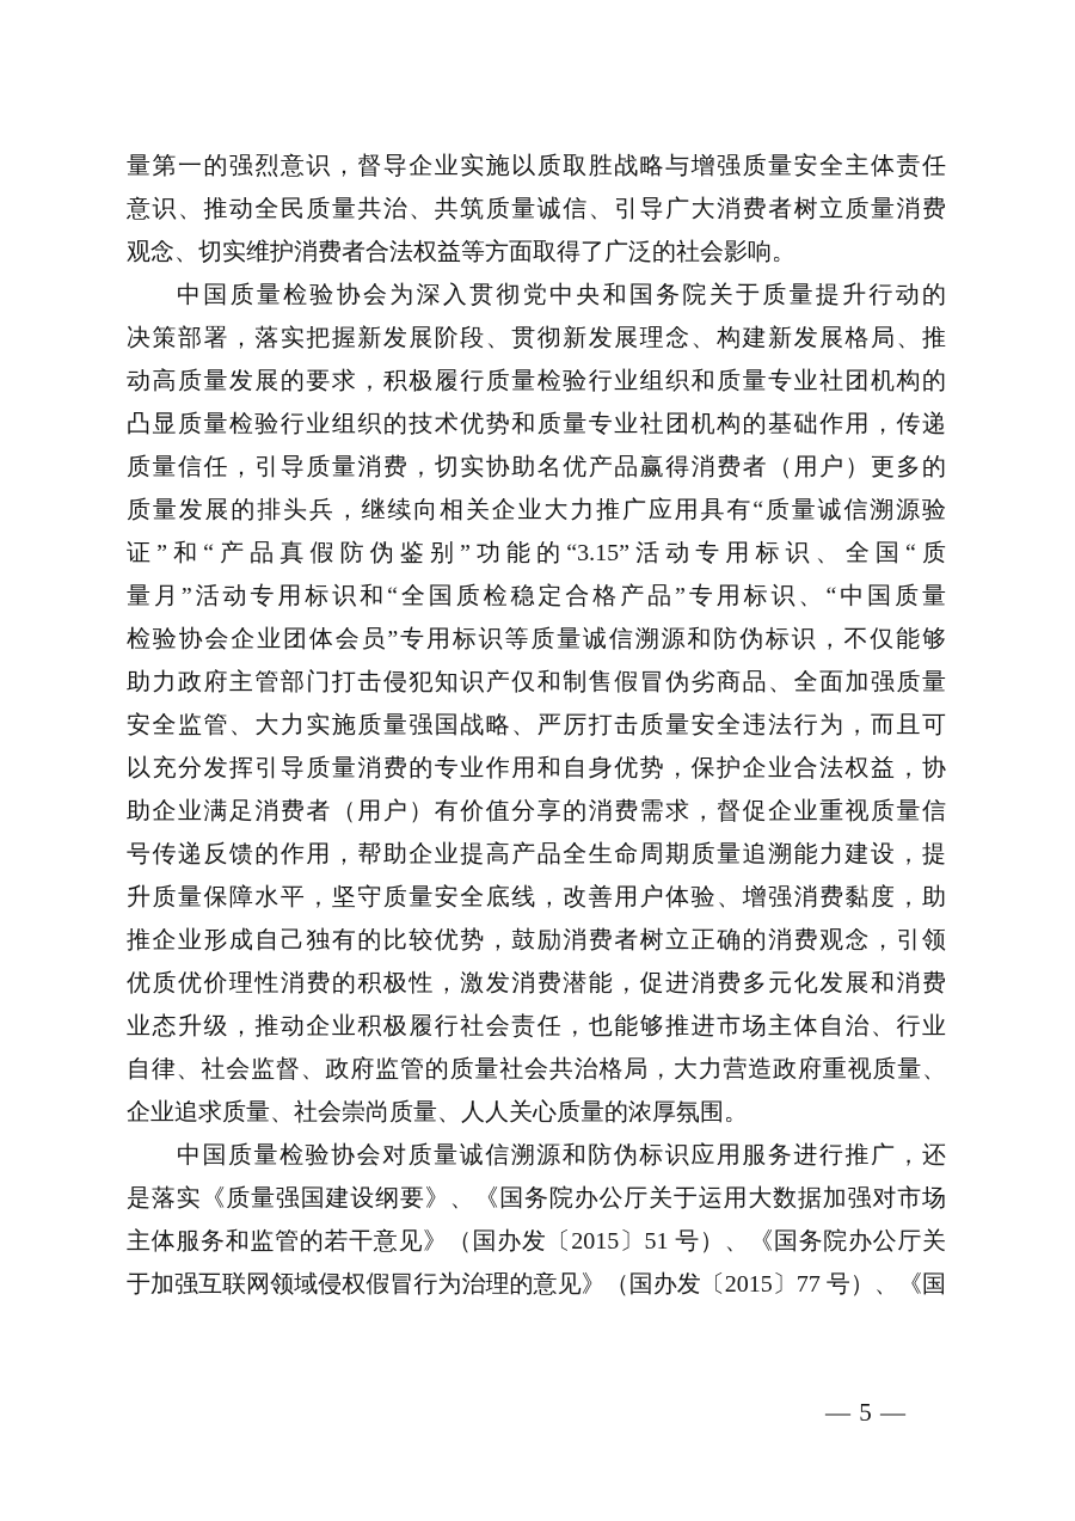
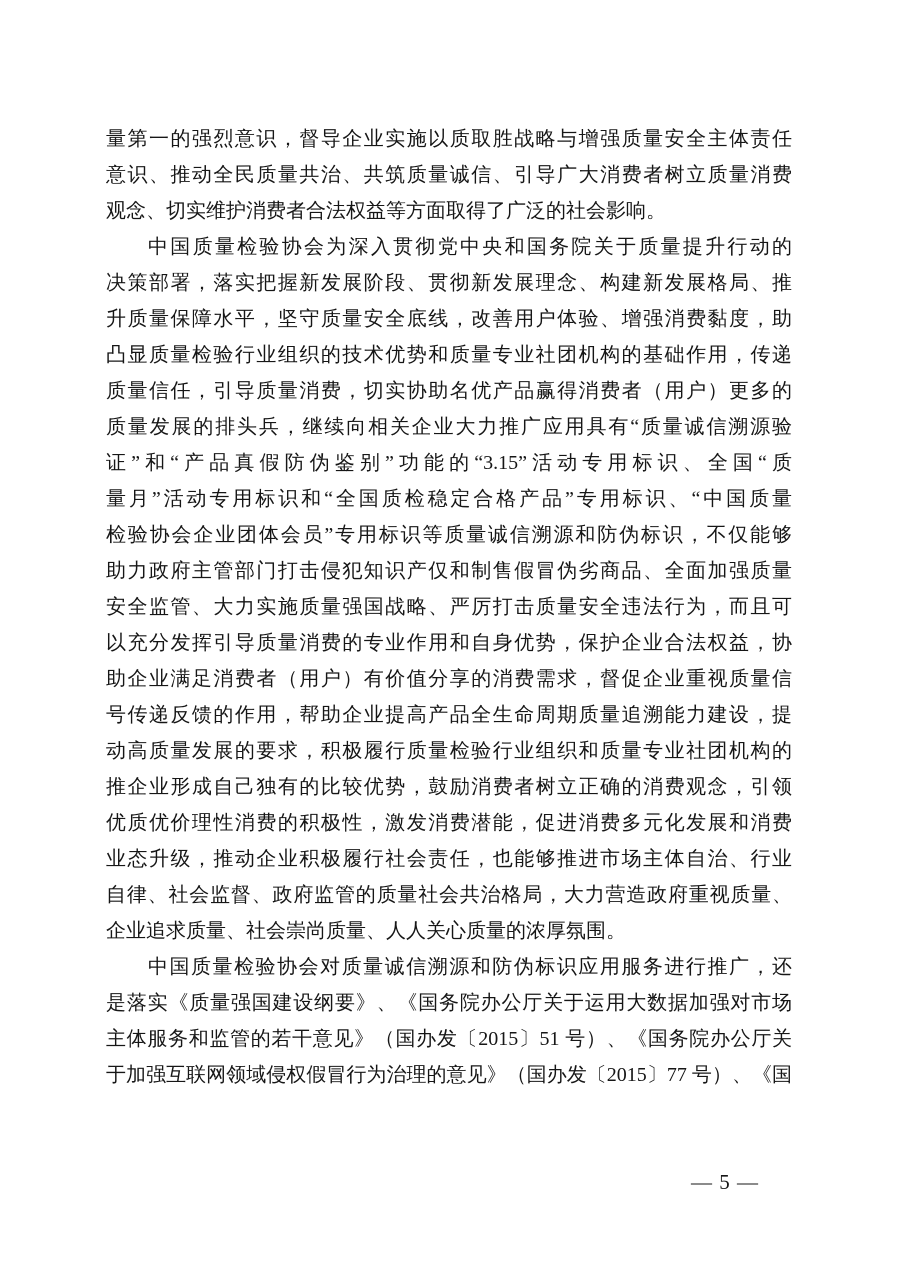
  量第一的强烈意识，督导企业实施以质取胜战略与增强质量安全主体责任
  意识、推动全民质量共治、共筑质量诚信、引导广大消费者树立质量消费
  观念、切实维护消费者合法权益等方面取得了广泛的社会影响。
  中国质量检验协会为深入贯彻党中央和国务院关于质量提升行动的
  决策部署，落实把握新发展阶段、贯彻新发展理念、构建新发展格局、推
- 动高质量发展的要求，积极履行质量检验行业组织和质量专业社团机构的
+ 升质量保障水平，坚守质量安全底线，改善用户体验、增强消费黏度，助
  凸显质量检验行业组织的技术优势和质量专业社团机构的基础作用，传递
  质量信任，引导质量消费，切实协助名优产品赢得消费者（用户）更多的
  质量发展的排头兵，继续向相关企业大力推广应用具有“质量诚信溯源验
  证”和“产品真假防伪鉴别”功能的“3.15”活动专用标识、全国“质
  量月”活动专用标识和“全国质检稳定合格产品”专用标识、“中国质量
  检验协会企业团体会员”专用标识等质量诚信溯源和防伪标识，不仅能够
  助力政府主管部门打击侵犯知识产仅和制售假冒伪劣商品、全面加强质量
  安全监管、大力实施质量强国战略、严厉打击质量安全违法行为，而且可
  以充分发挥引导质量消费的专业作用和自身优势，保护企业合法权益，协
  助企业满足消费者（用户）有价值分享的消费需求，督促企业重视质量信
  号传递反馈的作用，帮助企业提高产品全生命周期质量追溯能力建设，提
- 升质量保障水平，坚守质量安全底线，改善用户体验、增强消费黏度，助
+ 动高质量发展的要求，积极履行质量检验行业组织和质量专业社团机构的
  推企业形成自己独有的比较优势，鼓励消费者树立正确的消费观念，引领
  优质优价理性消费的积极性，激发消费潜能，促进消费多元化发展和消费
  业态升级，推动企业积极履行社会责任，也能够推进市场主体自治、行业
  自律、社会监督、政府监管的质量社会共治格局，大力营造政府重视质量、
  企业追求质量、社会崇尚质量、人人关心质量的浓厚氛围。
  中国质量检验协会对质量诚信溯源和防伪标识应用服务进行推广，还
  是落实《质量强国建设纲要》、《国务院办公厅关于运用大数据加强对市场
  主体服务和监管的若干意见》（国办发〔2015〕51 号）、《国务院办公厅关
  于加强互联网领域侵权假冒行为治理的意见》（国办发〔2015〕77 号）、《国
  — 5 —
